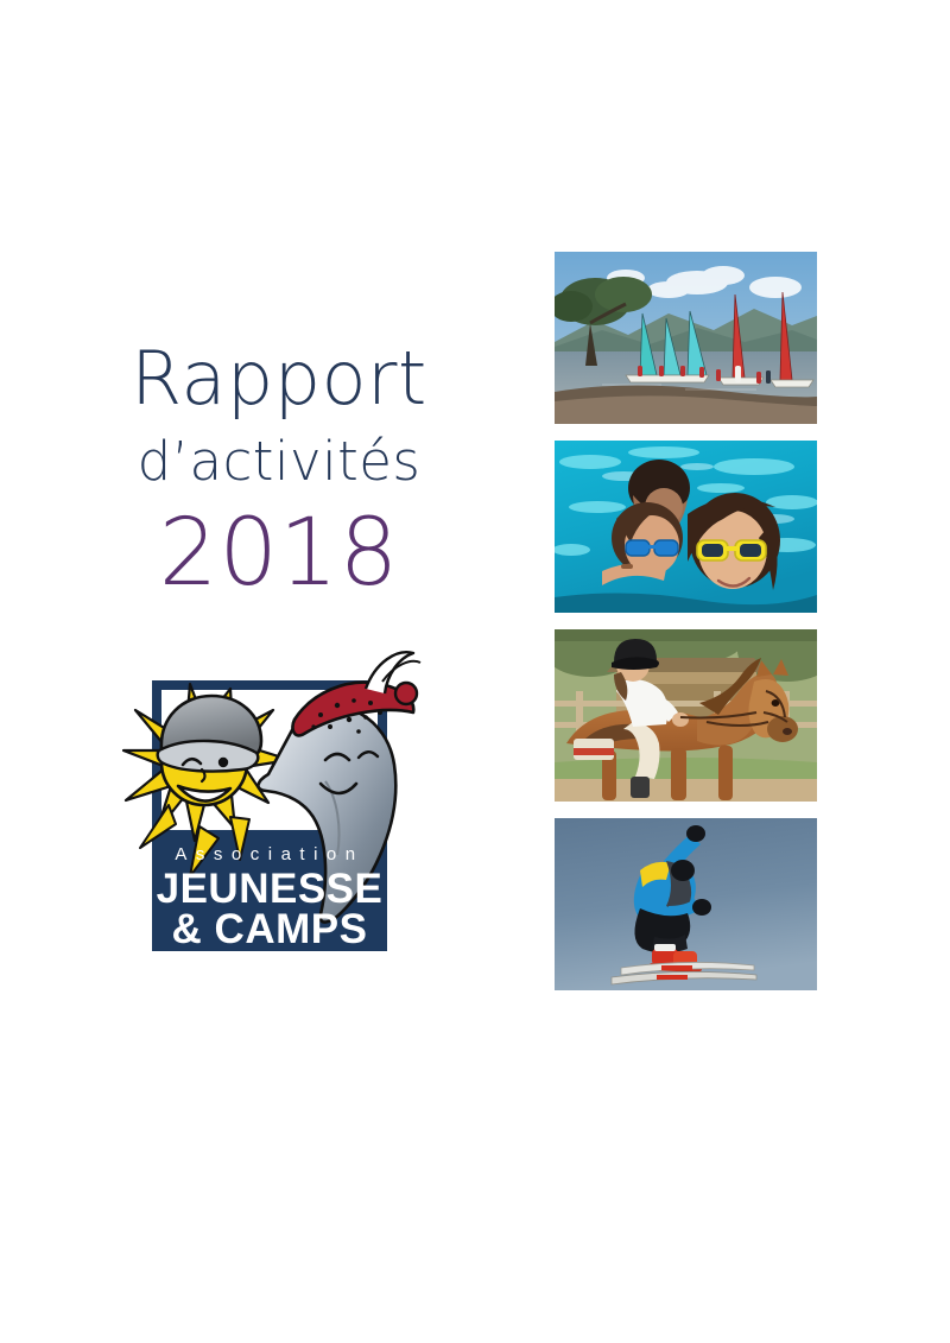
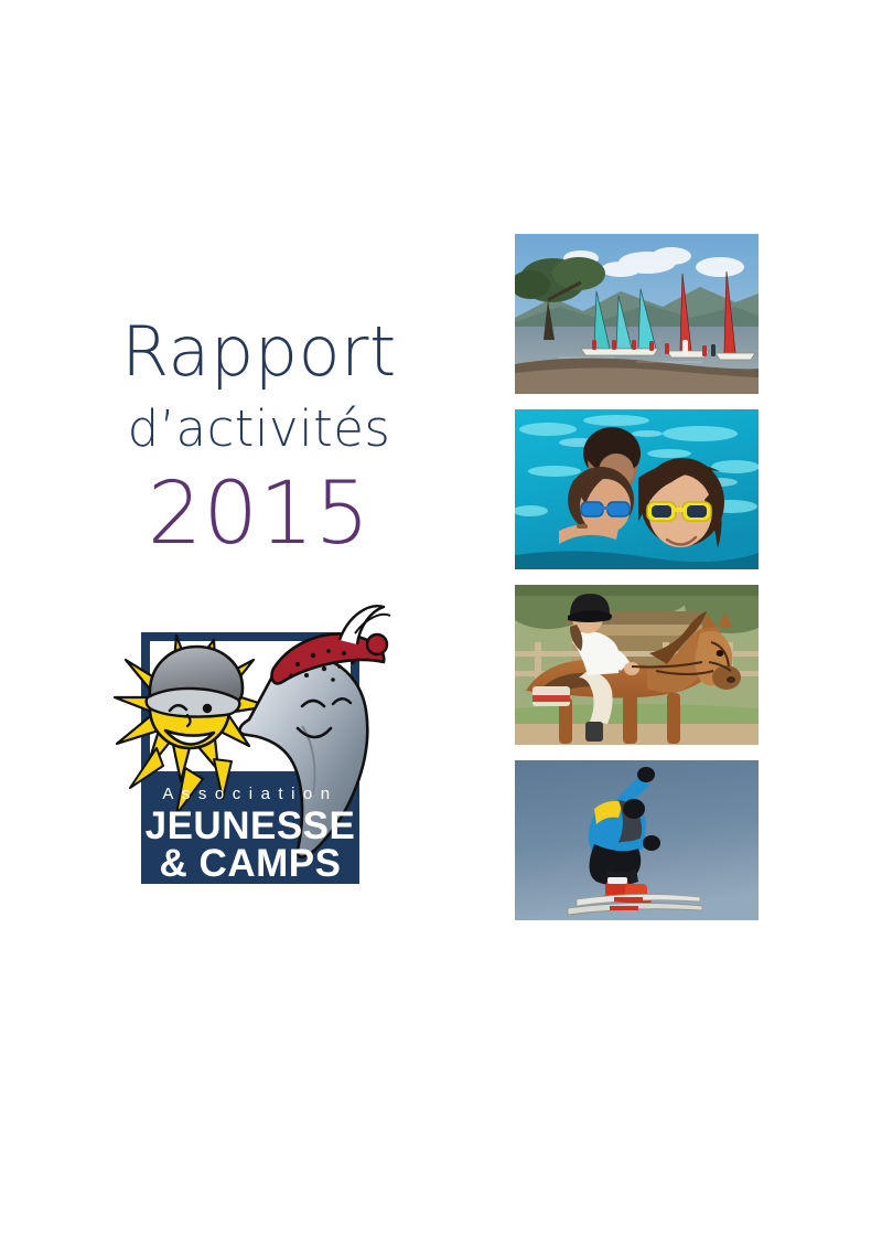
  Rapport
  d’activités
- 2018
+ 2015
  Association
  JEUNESSE
  & CAMPS
